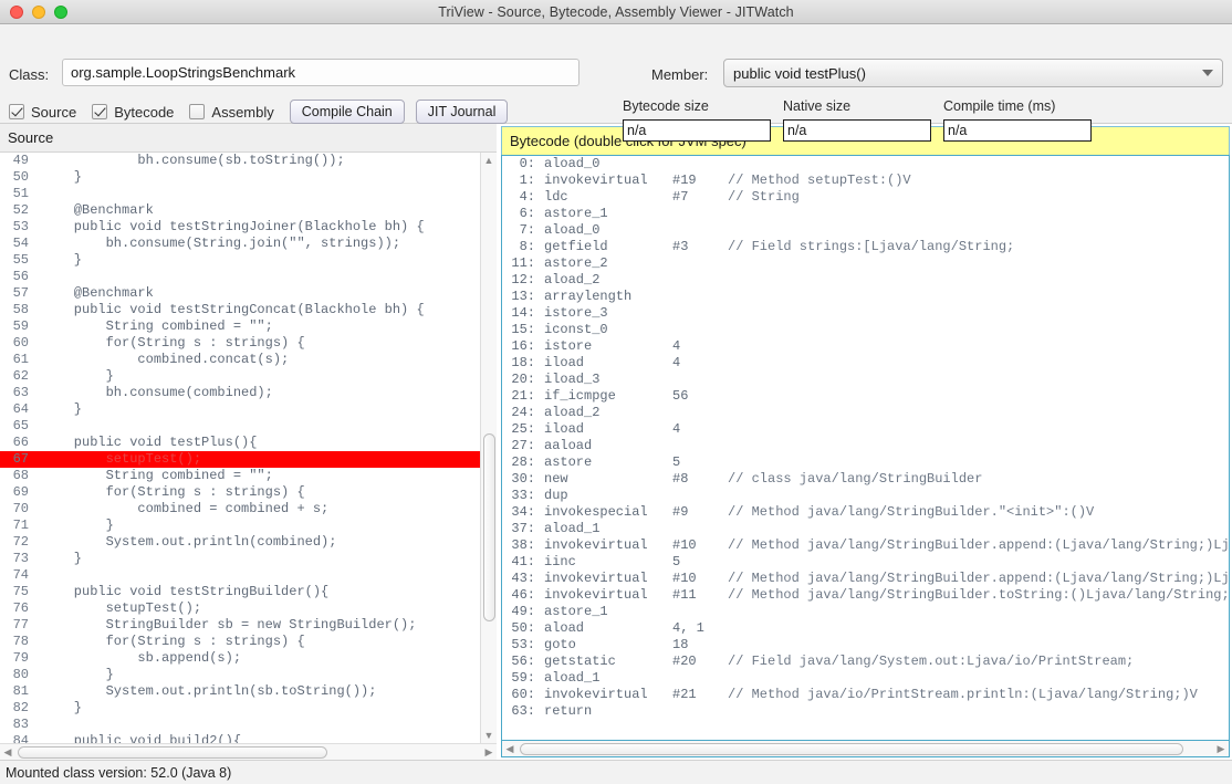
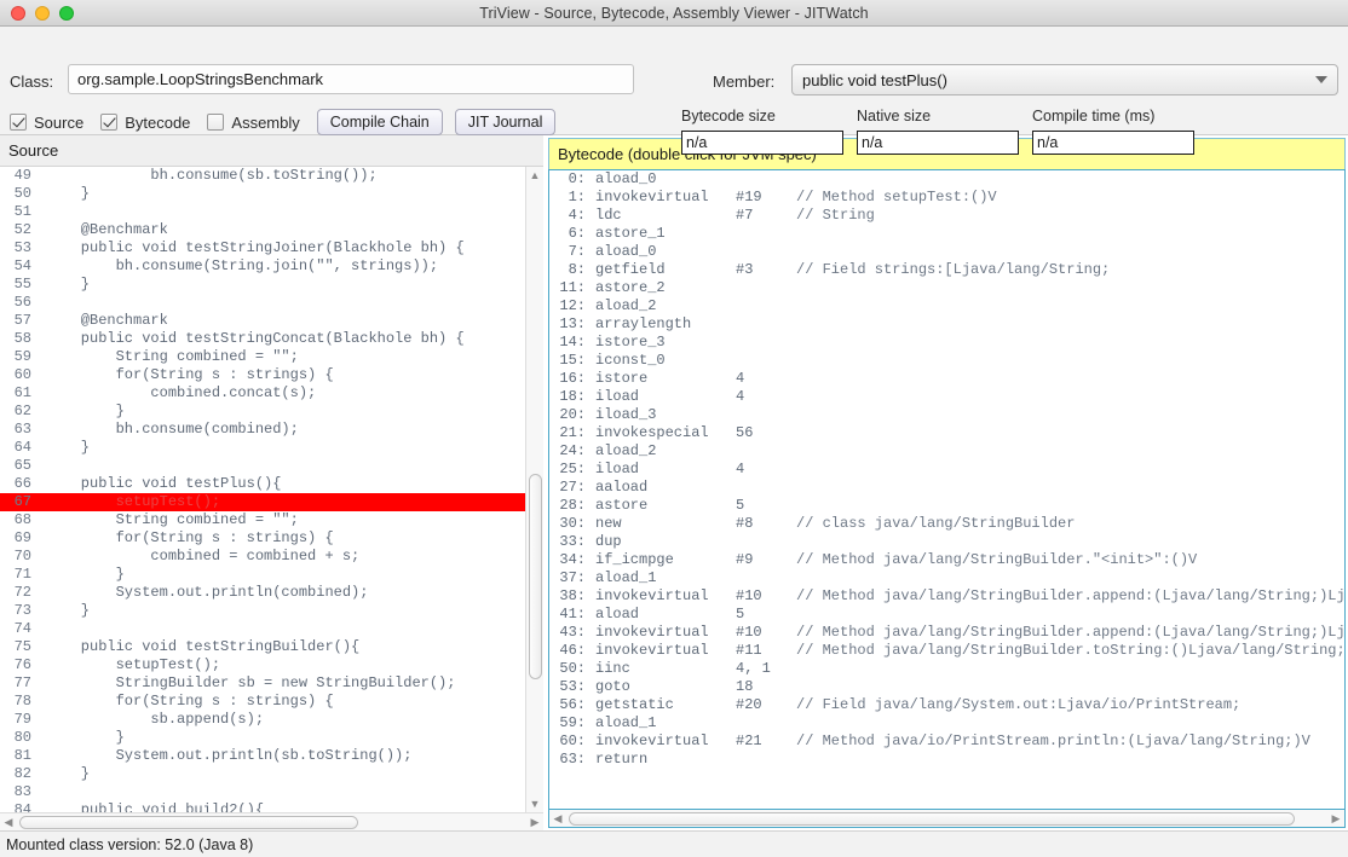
  TriView - Source, Bytecode, Assembly Viewer - JITWatch
  Class:
  org.sample.LoopStringsBenchmark
  Source
  Bytecode
  Assembly
  Compile Chain
  JIT Journal
  Member:
  public void testPlus()
  Bytecode size
  n/a
  Native size
  n/a
  Compile time (ms)
  n/a
  Source
  49 bh.consume(sb.toString());
  50 }
  51
  52 @Benchmark
  53 public void testStringJoiner(Blackhole bh) {
  54 bh.consume(String.join("", strings));
  55 }
  56
  57 @Benchmark
  58 public void testStringConcat(Blackhole bh) {
  59 String combined = "";
  60 for(String s : strings) {
  61 combined.concat(s);
  62 }
  63 bh.consume(combined);
  64 }
  65
  66 public void testPlus(){
  67 setupTest();
  68 String combined = "";
  69 for(String s : strings) {
  70 combined = combined + s;
  71 }
  72 System.out.println(combined);
  73 }
  74
  75 public void testStringBuilder(){
  76 setupTest();
  77 StringBuilder sb = new StringBuilder();
  78 for(String s : strings) {
  79 sb.append(s);
  80 }
  81 System.out.println(sb.toString());
  82 }
  83
  84 public void build2(){
  ▲
  ▼
  ◀
  ▶
  0: aload_0
  1: invokevirtual #19 // Method setupTest:()V
  4: ldc #7 // String
  6: astore_1
  7: aload_0
  8: getfield #3 // Field strings:[Ljava/lang/String;
  11: astore_2
  12: aload_2
  13: arraylength
  14: istore_3
  15: iconst_0
  16: istore 4
  18: iload 4
  20: iload_3
- 21: if_icmpge 56
+ 21: invokespecial 56
  24: aload_2
  25: iload 4
  27: aaload
  28: astore 5
  30: new #8 // class java/lang/StringBuilder
  33: dup
- 34: invokespecial #9 // Method java/lang/StringBuilder."<init>":()V
+ 34: if_icmpge #9 // Method java/lang/StringBuilder."<init>":()V
  37: aload_1
  38: invokevirtual #10 // Method java/lang/StringBuilder.append:(Ljava/lang/String;)Lj
- 41: iinc 5
+ 41: aload 5
  43: invokevirtual #10 // Method java/lang/StringBuilder.append:(Ljava/lang/String;)Lj
  46: invokevirtual #11 // Method java/lang/StringBuilder.toString:()Ljava/lang/String;
- 49: astore_1
- 50: aload 4, 1
+ 50: iinc 4, 1
  53: goto 18
  56: getstatic #20 // Field java/lang/System.out:Ljava/io/PrintStream;
  59: aload_1
  60: invokevirtual #21 // Method java/io/PrintStream.println:(Ljava/lang/String;)V
  63: return
  ◀
  ▶
  Mounted class version: 52.0 (Java 8)
